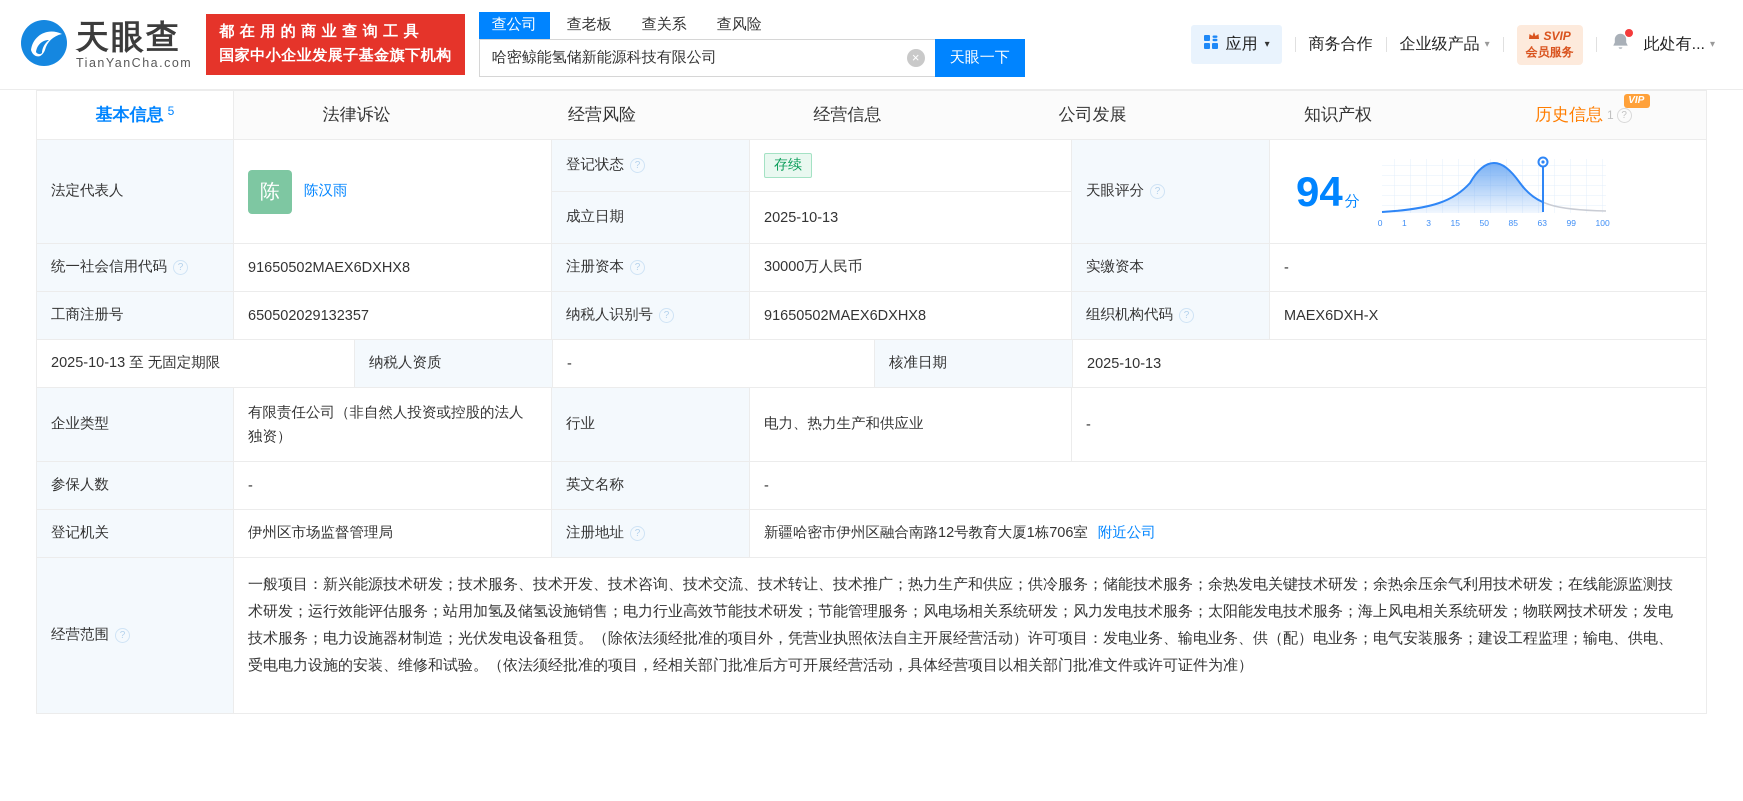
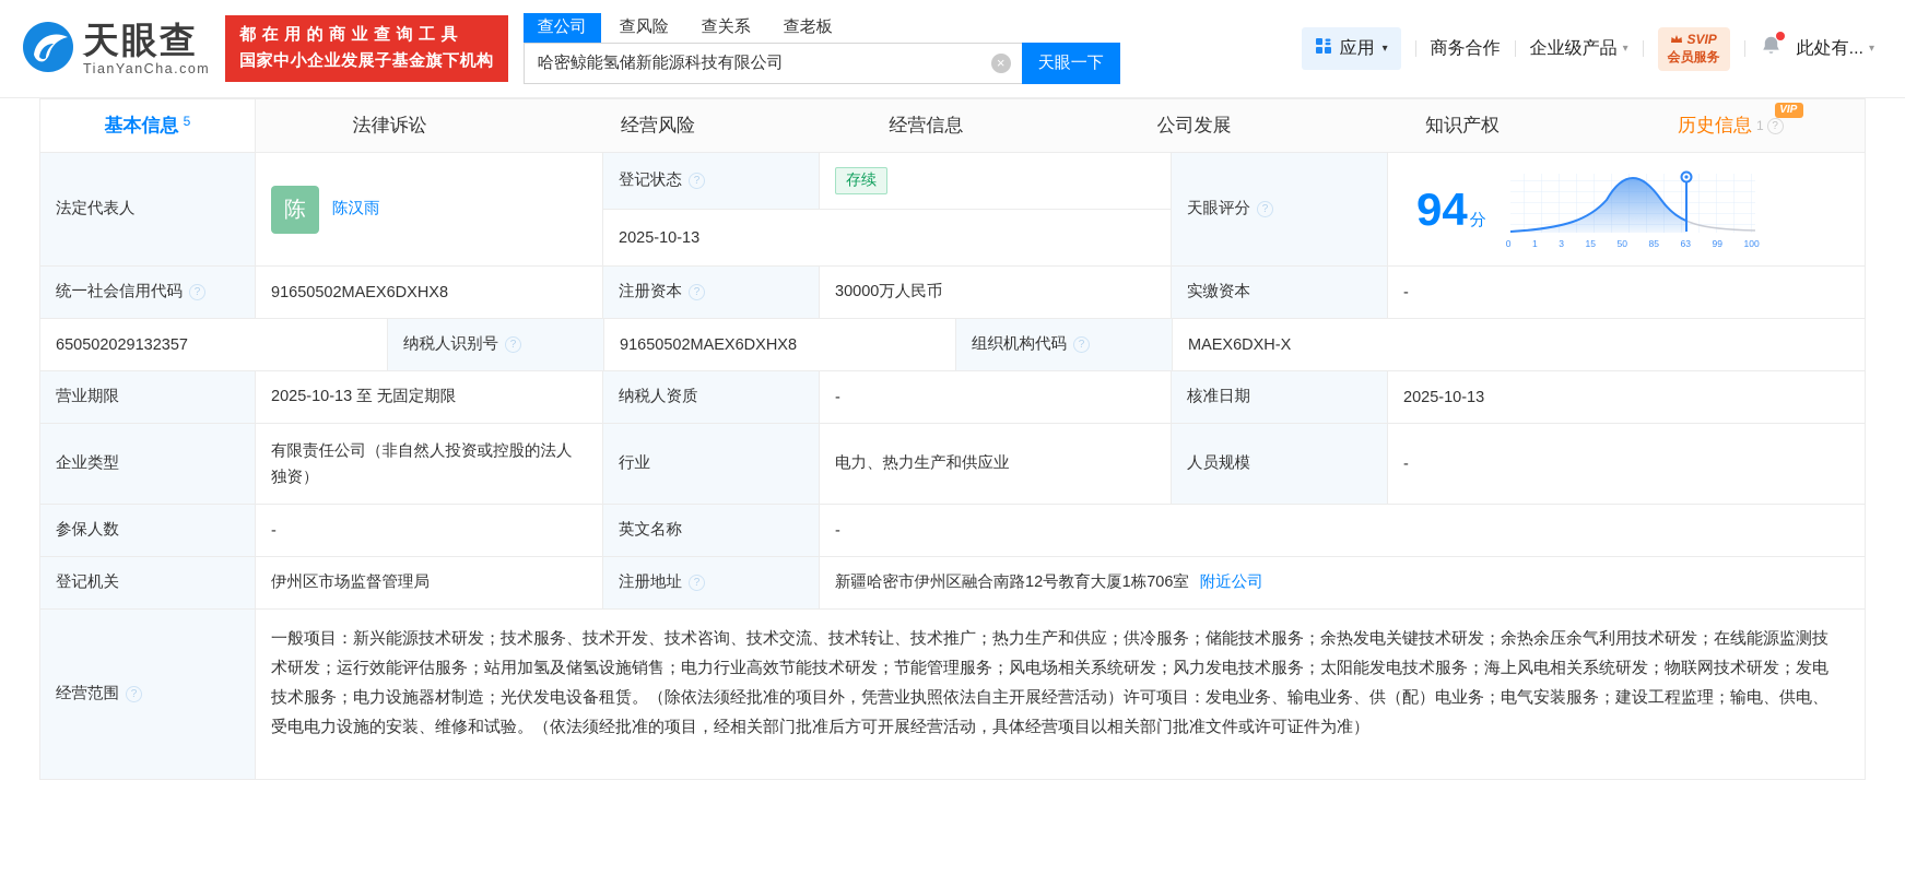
  天眼查
  TianYanCha.com
  都在用的商业查询工具
  国家中小企业发展子基金旗下机构
  查公司
- 查老板
+ 查风险
  查关系
- 查风险
+ 查老板
  哈密鲸能氢储新能源科技有限公司
  ×
  天眼一下
  应用
  ▾
  商务合作
  企业级产品
  ▾
  SVIP
  会员服务
  此处有...
  ▾
  基本信息
  5
  法律诉讼
  经营风险
  经营信息
  公司发展
  知识产权
  VIP
  历史信息
  1
  ?
  法定代表人
  陈
  陈汉雨
  登记状态
  ?
  存续
- 成立日期
  2025-10-13
  天眼评分
  ?
  94分
  0
  1
  3
  15
  50
  85
  63
  99
  100
  统一社会信用代码
  ?
  91650502MAEX6DXHX8
  注册资本
  ?
  30000万人民币
  实缴资本
  -
- 工商注册号
  650502029132357
  纳税人识别号
  ?
  91650502MAEX6DXHX8
  组织机构代码
  ?
  MAEX6DXH-X
+ 营业期限
  2025-10-13 至 无固定期限
  纳税人资质
  -
  核准日期
  2025-10-13
  企业类型
  有限责任公司（非自然人投资或控股的法人独资）
  行业
  电力、热力生产和供应业
+ 人员规模
  -
  参保人数
  -
  英文名称
  -
  登记机关
  伊州区市场监督管理局
  注册地址
  ?
  新疆哈密市伊州区融合南路12号教育大厦1栋706室
  附近公司
  经营范围
  ?
  一般项目：新兴能源技术研发；技术服务、技术开发、技术咨询、技术交流、技术转让、技术推广；热力生产和供应；供冷服务；储能技术服务；余热发电关键技术研发；余热余压余气利用技术研发；在线能源监测技术研发；运行效能评估服务；站用加氢及储氢设施销售；电力行业高效节能技术研发；节能管理服务；风电场相关系统研发；风力发电技术服务；太阳能发电技术服务；海上风电相关系统研发；物联网技术研发；发电技术服务；电力设施器材制造；光伏发电设备租赁。（除依法须经批准的项目外，凭营业执照依法自主开展经营活动）许可项目：发电业务、输电业务、供（配）电业务；电气安装服务；建设工程监理；输电、供电、受电电力设施的安装、维修和试验。（依法须经批准的项目，经相关部门批准后方可开展经营活动，具体经营项目以相关部门批准文件或许可证件为准）
